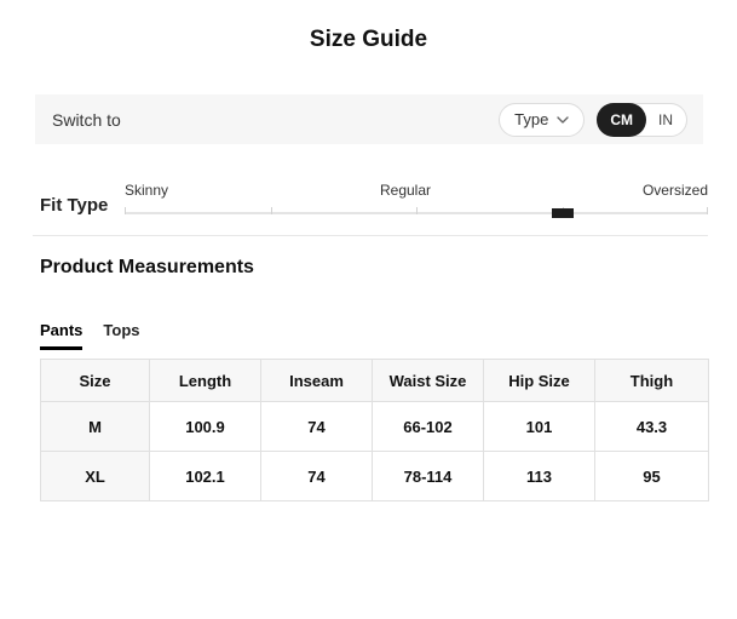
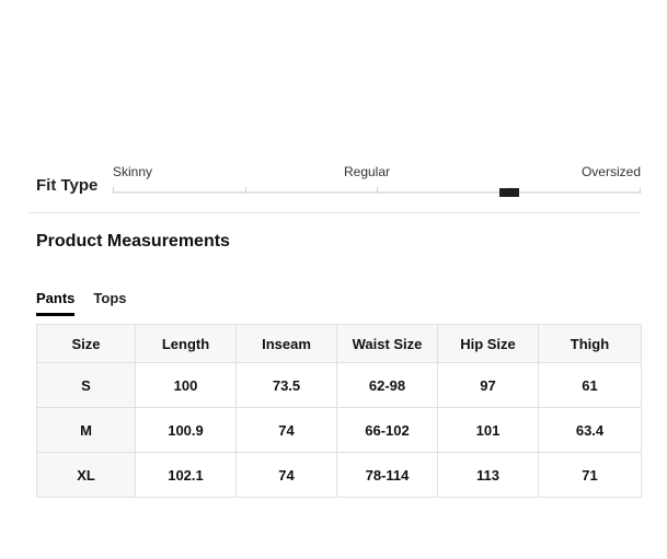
- Size Guide
- Switch to
- Type
- CM
- IN
  Fit Type
  Skinny
  Regular
  Oversized
  Product Measurements
  Pants
  Tops
  Size	Length	Inseam	Waist Size	Hip Size	Thigh
+ S	100	73.5	62-98	97	61
- M	100.9	74	66-102	101	43.3
+ M	100.9	74	66-102	101	63.4
- XL	102.1	74	78-114	113	95
+ XL	102.1	74	78-114	113	71
